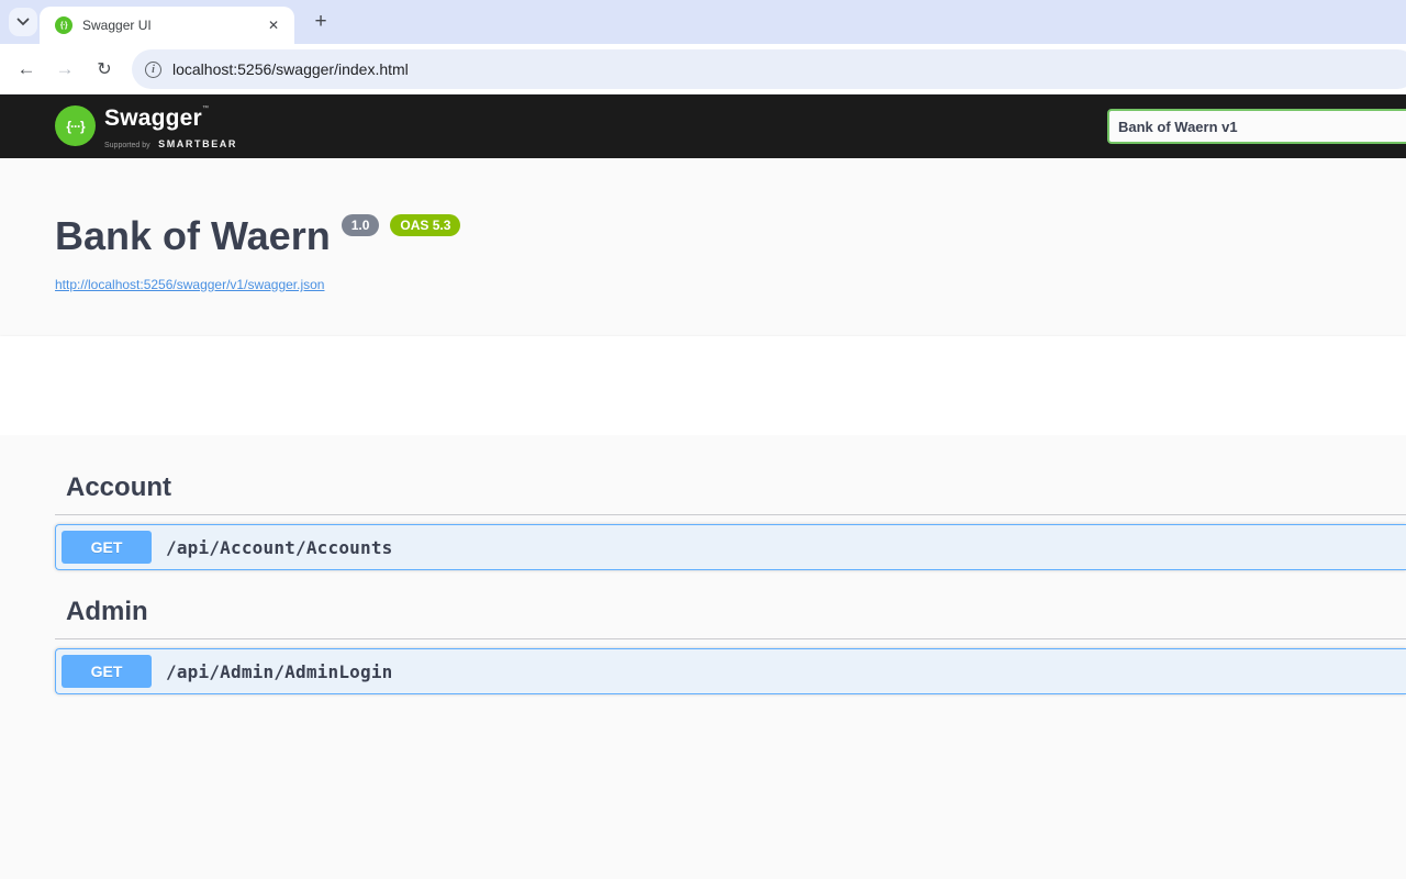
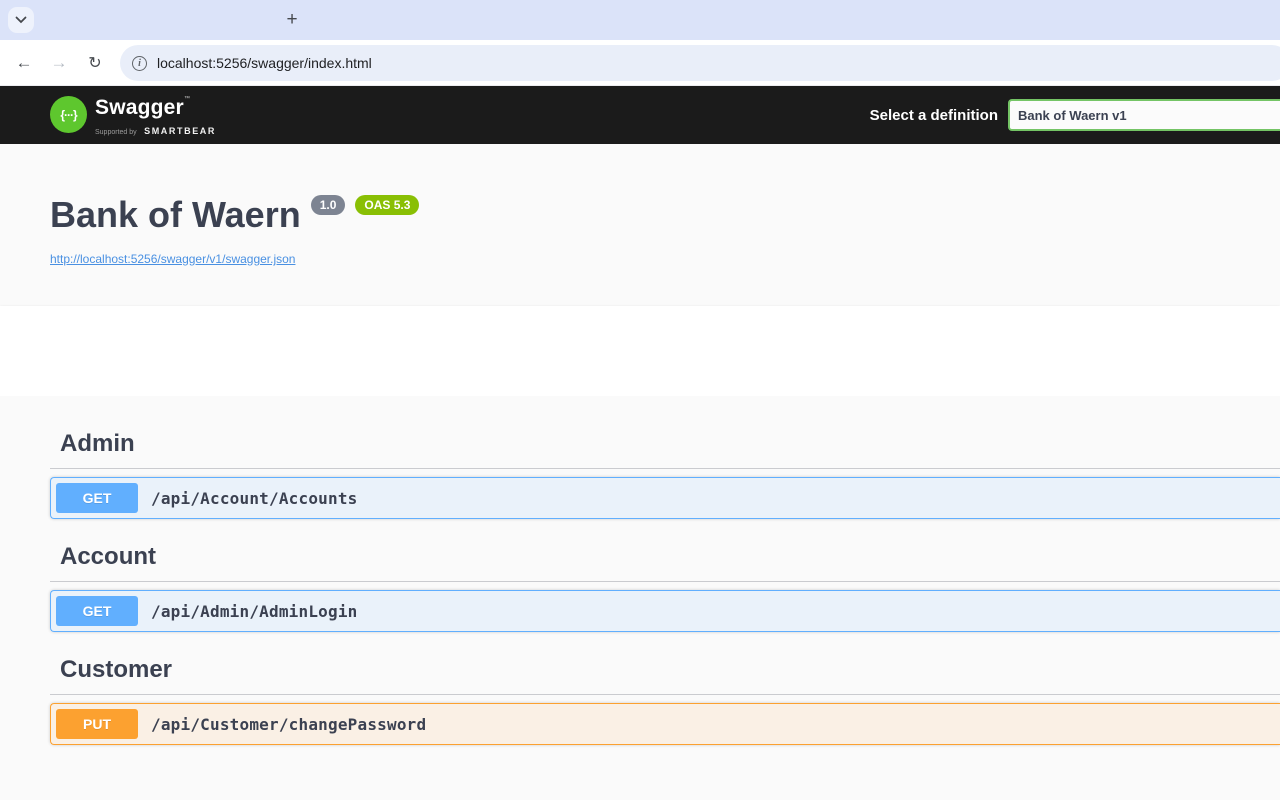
- Swagger UI
- ✕
  +
  ←
  →
  ↻
  i
  localhost:5256/swagger/index.html
  {···}
  Swagger
+ Select a definition
  Bank of Waern v1
  Bank of Waern 1.0 OAS 5.3
  http://localhost:5256/swagger/v1/swagger.json
- Account
+ Admin
  GET
  /api/Account/Accounts
- Admin
+ Account
  GET
  /api/Admin/AdminLogin
+ Customer
+ PUT
+ /api/Customer/changePassword
